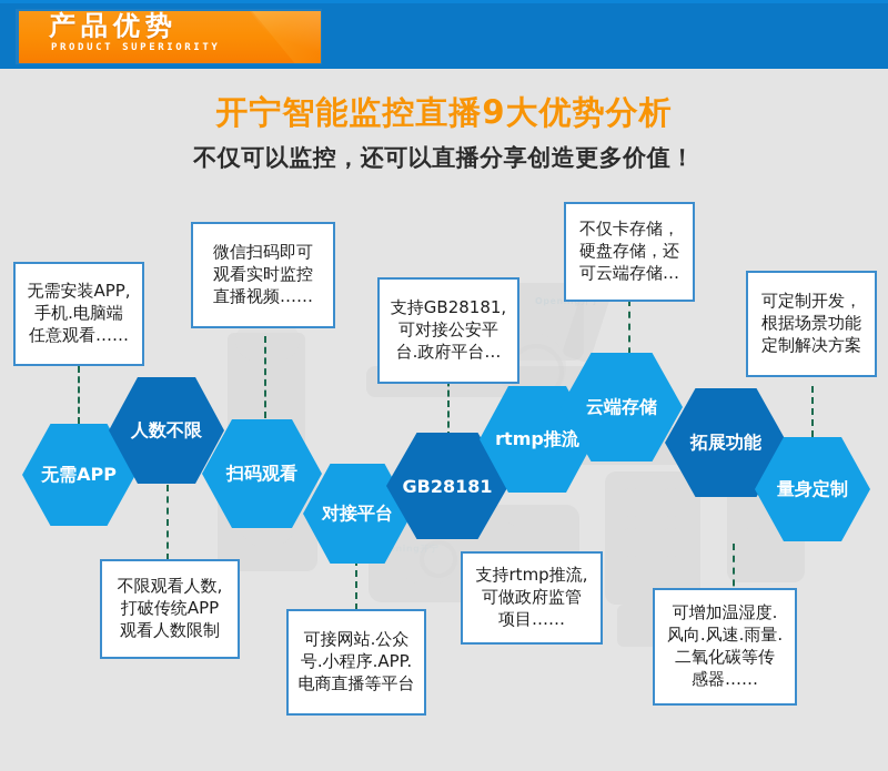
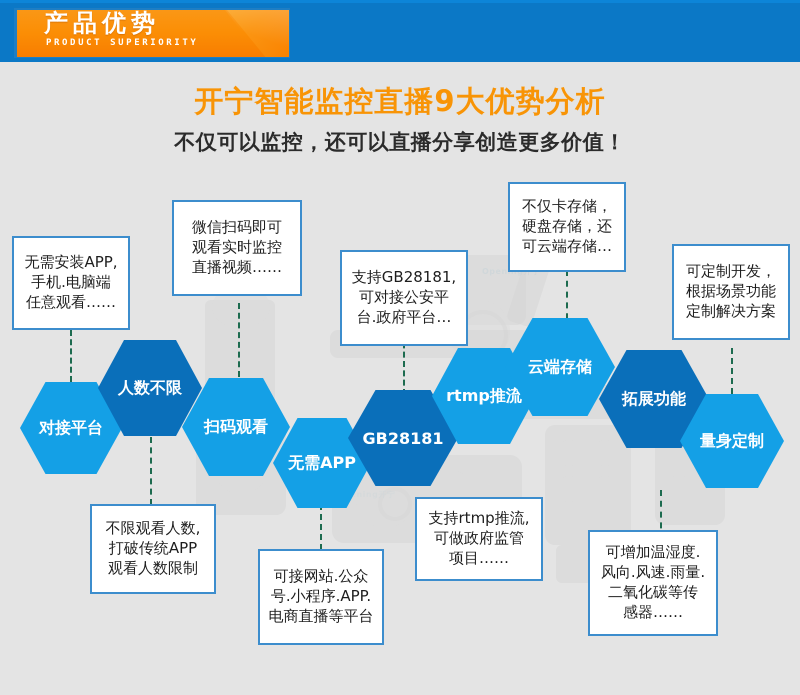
  产品优势
  PRODUCT SUPERIORITY
  开宁智能监控直播9大优势分析
  不仅可以监控，还可以直播分享创造更多价值！
- 无需APP
+ 对接平台
  人数不限
  扫码观看
- 对接平台
+ 无需APP
  GB28181
  rtmp推流
  云端存储
  拓展功能
  量身定制
  无需安装APP,
  手机.电脑端
  任意观看……
  微信扫码即可
  观看实时监控
  直播视频……
  支持GB28181,
  可对接公安平
  台.政府平台…
  不仅卡存储，
  硬盘存储，还
  可云端存储…
  可定制开发，
  根据场景功能
  定制解决方案
  不限观看人数,
  打破传统APP
  观看人数限制
  可接网站.公众
  号.小程序.APP.
  电商直播等平台
  支持rtmp推流,
  可做政府监管
  项目……
  可增加温湿度.
  风向.风速.雨量.
  二氧化碳等传
  感器……
